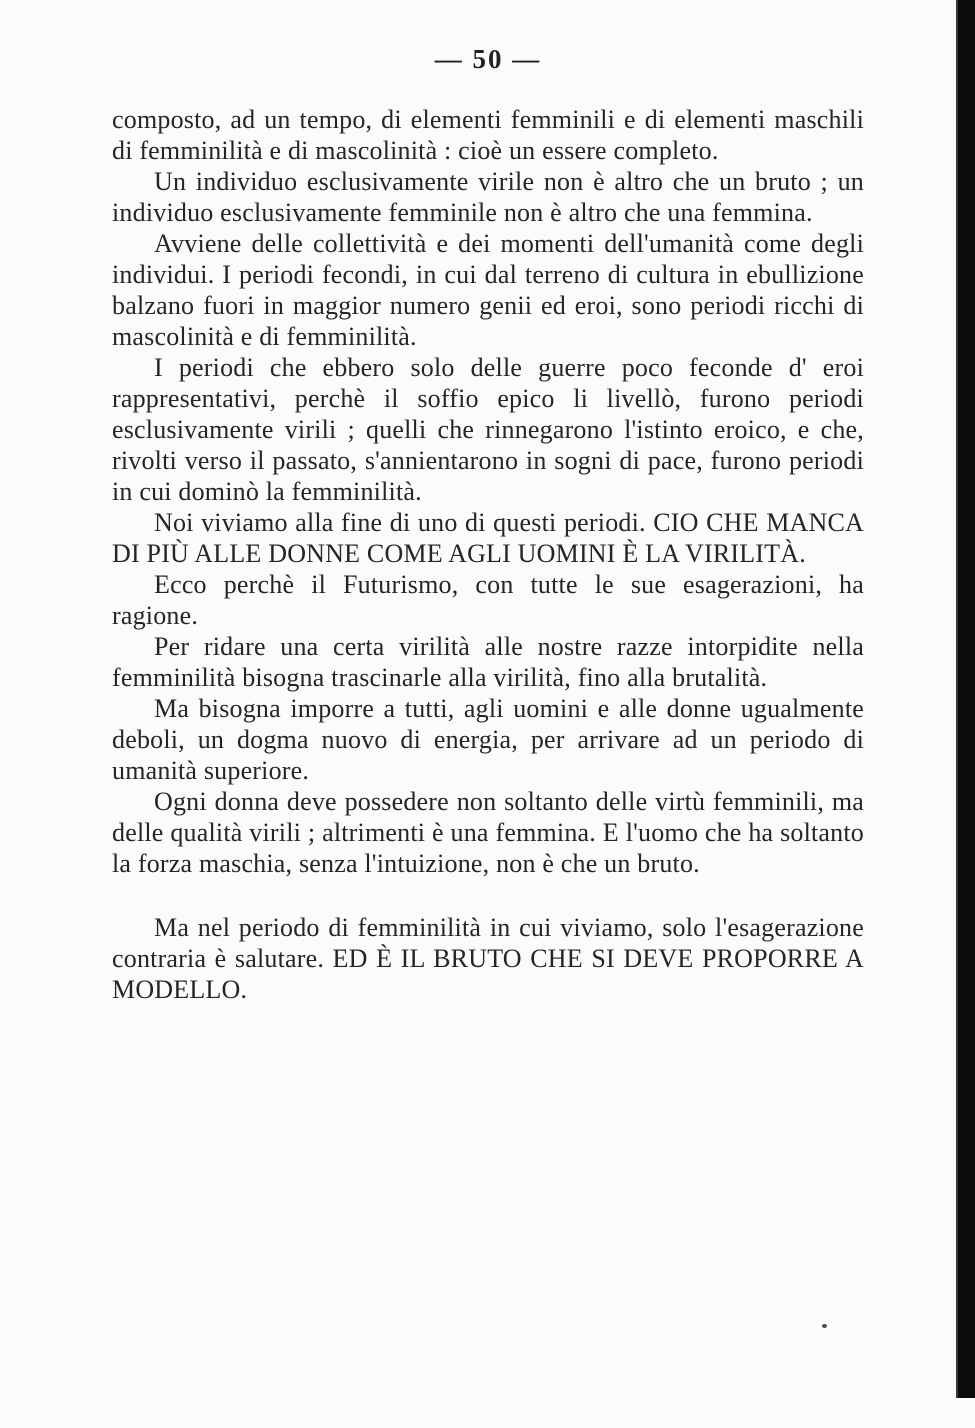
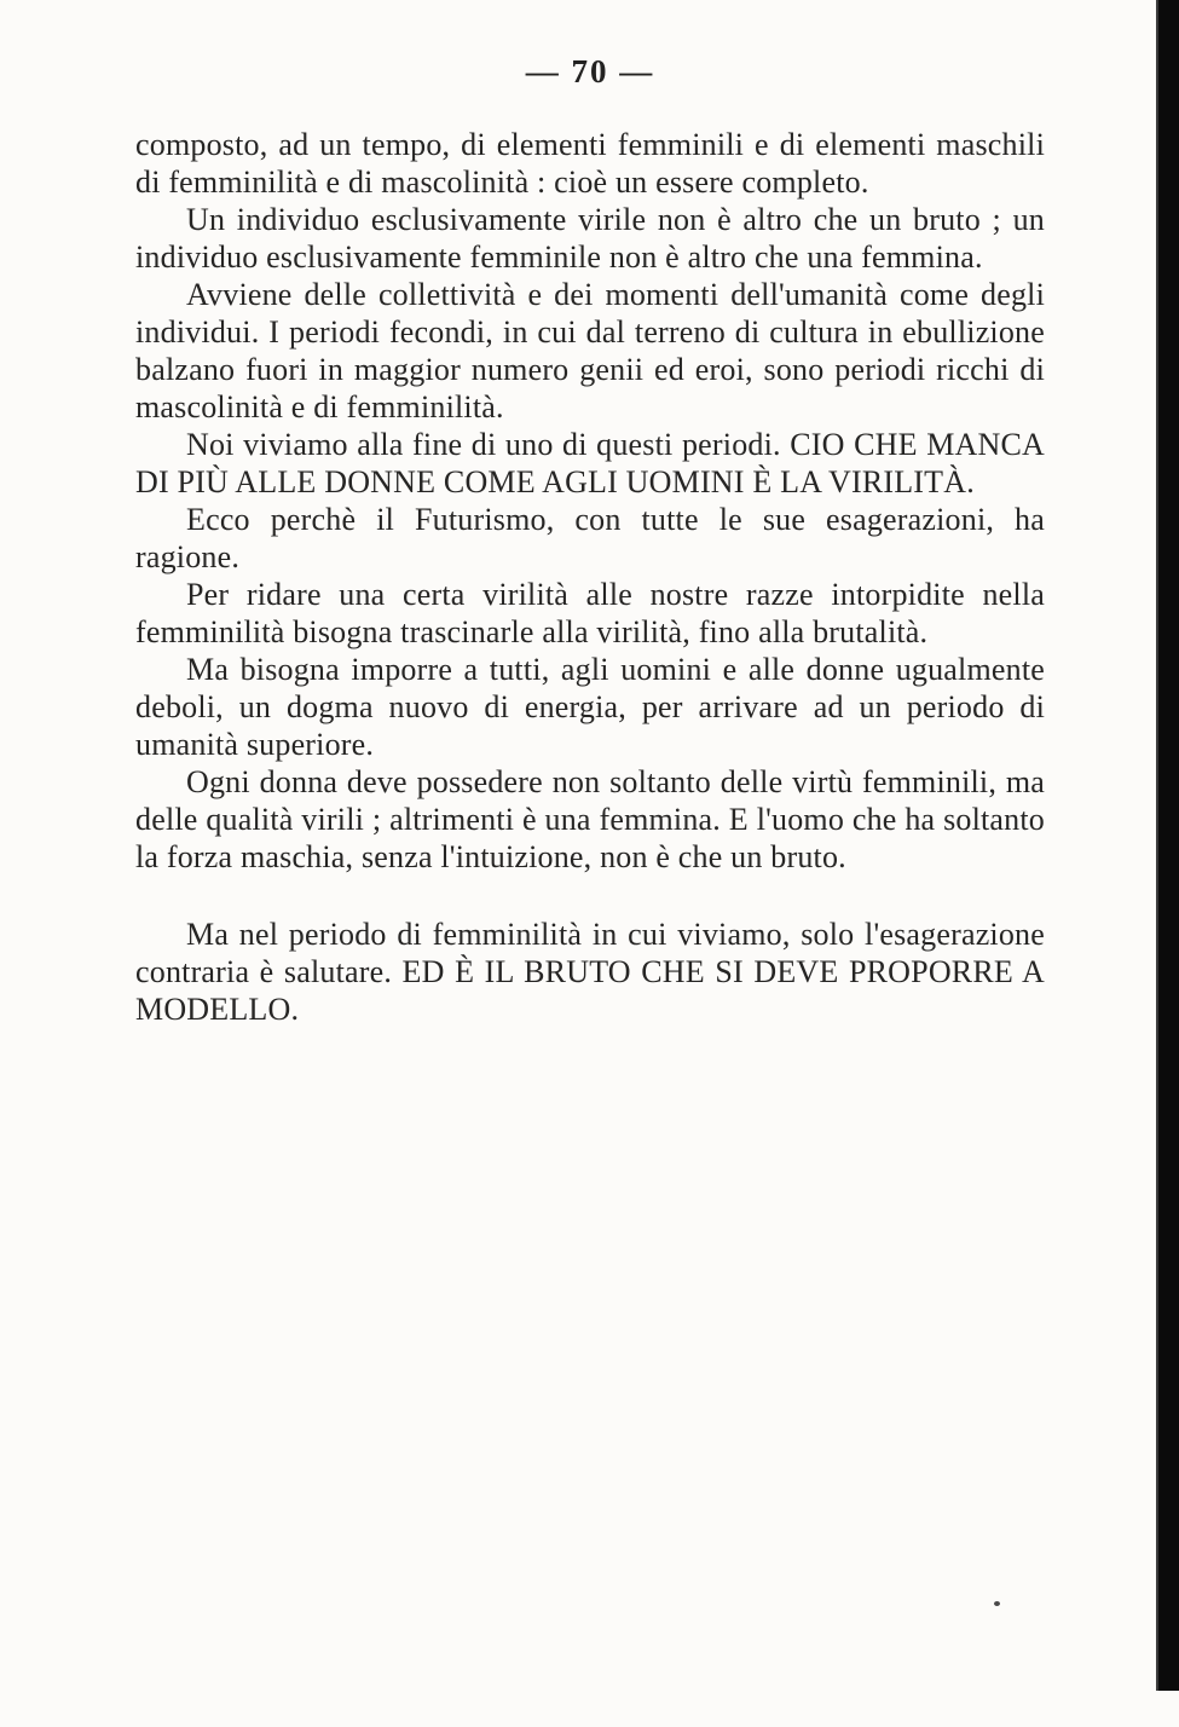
- — 50 —
+ — 70 —
  composto, ad un tempo, di elementi femminili e di elementi maschili di femminilità e di mascolinità : cioè un essere completo.
  Un individuo esclusivamente virile non è altro che un bruto ; un individuo esclusivamente femminile non è altro che una femmina.
  Avviene delle collettività e dei momenti dell'umanità come degli individui. I periodi fecondi, in cui dal terreno di cultura in ebullizione balzano fuori in maggior numero genii ed eroi, sono periodi ricchi di mascolinità e di femminilità.
- I periodi che ebbero solo delle guerre poco feconde d' eroi rappresentativi, perchè il soffio epico li livellò, furono periodi esclusivamente virili ; quelli che rinnegarono l'istinto eroico, e che, rivolti verso il passato, s'annientarono in sogni di pace, furono periodi in cui dominò la femminilità.
  Noi viviamo alla fine di uno di questi periodi. CIO CHE MANCA DI PIÙ ALLE DONNE COME AGLI UOMINI È LA VIRILITÀ.
  Ecco perchè il Futurismo, con tutte le sue esagerazioni, ha ragione.
  Per ridare una certa virilità alle nostre razze intorpidite nella femminilità bisogna trascinarle alla virilità, fino alla brutalità.
  Ma bisogna imporre a tutti, agli uomini e alle donne ugualmente deboli, un dogma nuovo di energia, per arrivare ad un periodo di umanità superiore.
  Ogni donna deve possedere non soltanto delle virtù femminili, ma delle qualità virili ; altrimenti è una femmina. E l'uomo che ha soltanto la forza maschia, senza l'intuizione, non è che un bruto.
  Ma nel periodo di femminilità in cui viviamo, solo l'esagerazione contraria è salutare. ED È IL BRUTO CHE SI DEVE PROPORRE A MODELLO.
